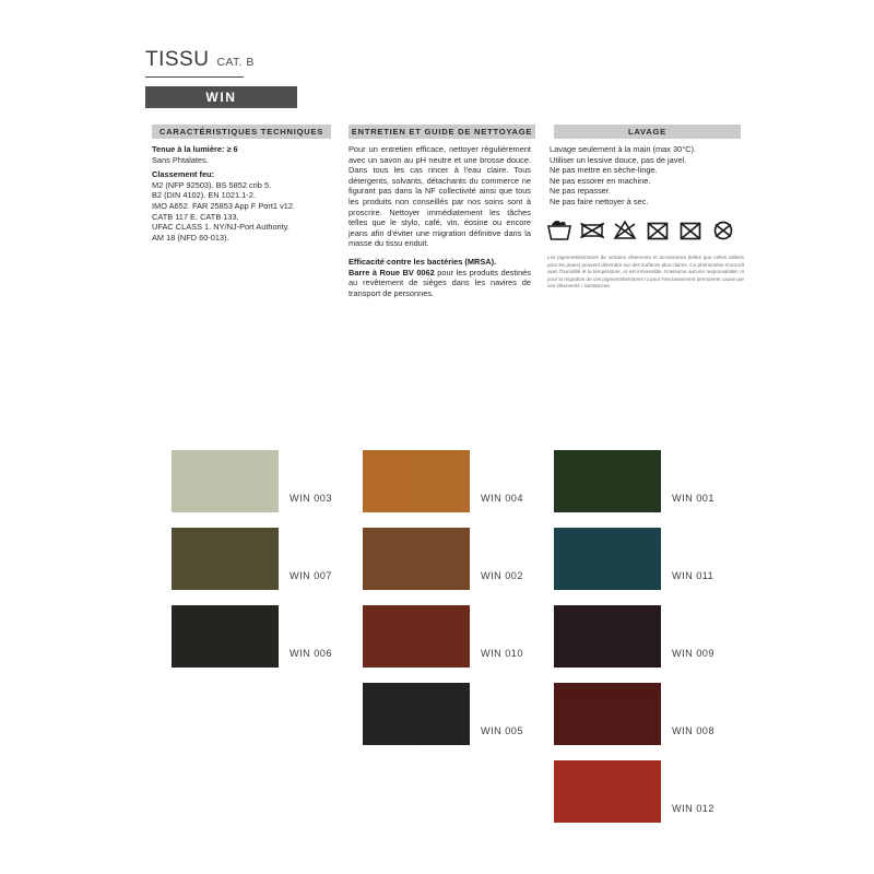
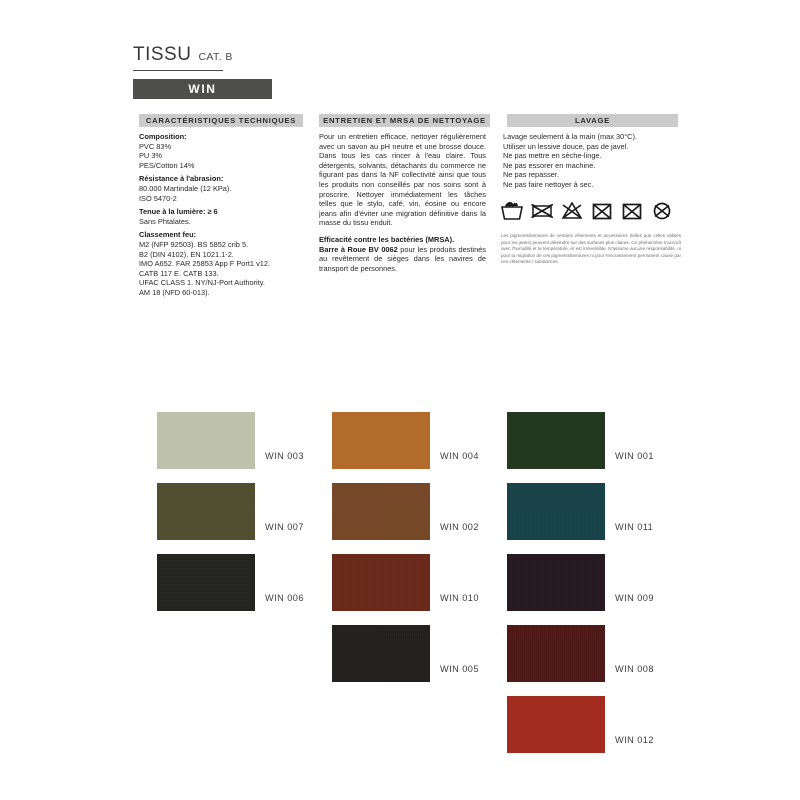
  TISSU
  CAT. B
  WIN
  CARACTÉRISTIQUES TECHNIQUES
- ENTRETIEN ET GUIDE DE NETTOYAGE
+ ENTRETIEN ET MRSA DE NETTOYAGE
  LAVAGE
+ Composition:
+ PVC 83%
+ PU 3%
+ PES/Cotton 14%
+ Résistance à l'abrasion:
+ 80.000 Martindale (12 KPa).
+ ISO 5470-2
  Tenue à la lumière: ≥ 6
  Sans Phtalates.
  Classement feu:
  M2 (NFP 92503). BS 5852 crib 5.
  B2 (DIN 4102). EN 1021.1-2.
  IMO A652. FAR 25853 App F Port1 v12.
  CATB 117 E. CATB 133.
  UFAC CLASS 1. NY/NJ-Port Authority.
  AM 18 (NFD 60-013).
  Pour un entretien efficace, nettoyer régulièrement avec un savon au pH neutre et une brosse douce. Dans tous les cas rincer à l'eau claire. Tous détergents, solvants, détachants du commerce ne figurant pas dans la NF collectivité ainsi que tous les produits non conseillés par nos soins sont à proscrire. Nettoyer immédiatement les tâches telles que le stylo, café, vin, éosine ou encore jeans afin d'éviter une migration définitive dans la masse du tissu enduit.
  Efficacité contre les bactéries (MRSA).
  Barre à Roue BV 0062 pour les produits destinés au revêtement de sièges dans les navires de transport de personnes.
  Lavage seulement à la main (max 30°C).
  Utiliser un lessive douce, pas de javel.
  Ne pas mettre en sèche-linge.
  Ne pas essorer en machine.
  Ne pas repasser.
  Ne pas faire nettoyer à sec.
  WIN 003
  WIN 007
  WIN 006
  WIN 004
  WIN 002
  WIN 010
  WIN 005
  WIN 001
  WIN 011
  WIN 009
  WIN 008
  WIN 012
